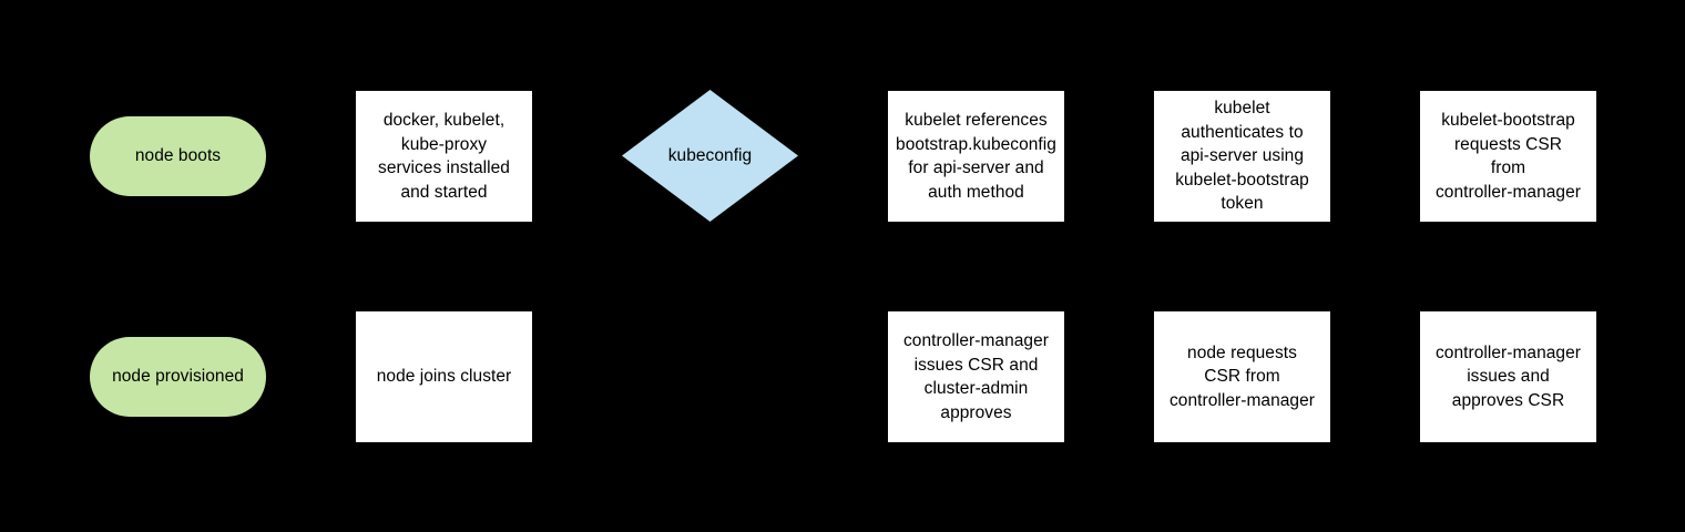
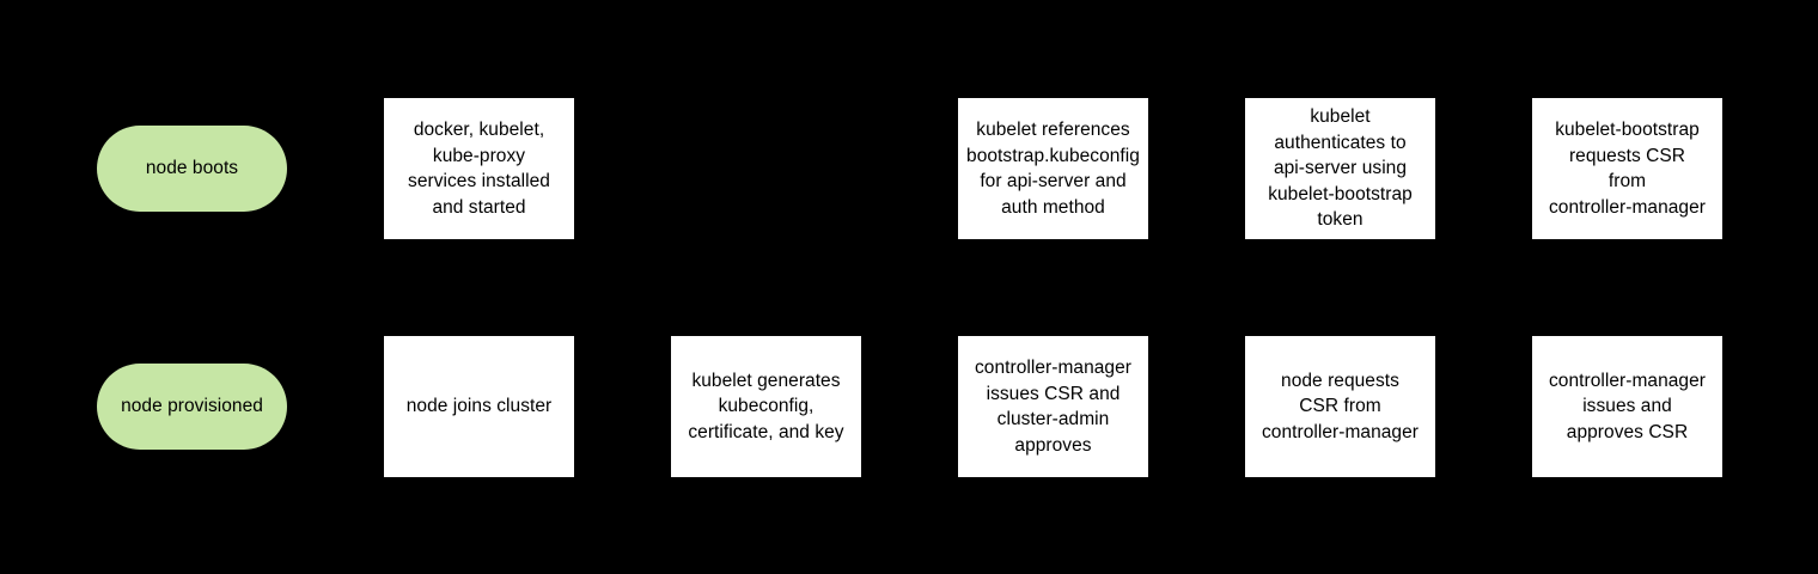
  node boots
  docker, kubelet,
  kube-proxy
  services installed
  and started
- kubeconfig
  kubelet references
  bootstrap.kubeconfig
  for api-server and
  auth method
  kubelet
  authenticates to
  api-server using
  kubelet-bootstrap
  token
  kubelet-bootstrap
  requests CSR
  from
  controller-manager
  node provisioned
  node joins cluster
+ kubelet generates
+ kubeconfig,
+ certificate, and key
  controller-manager
  issues CSR and
  cluster-admin
  approves
  node requests
  CSR from
  controller-manager
  controller-manager
  issues and
  approves CSR
